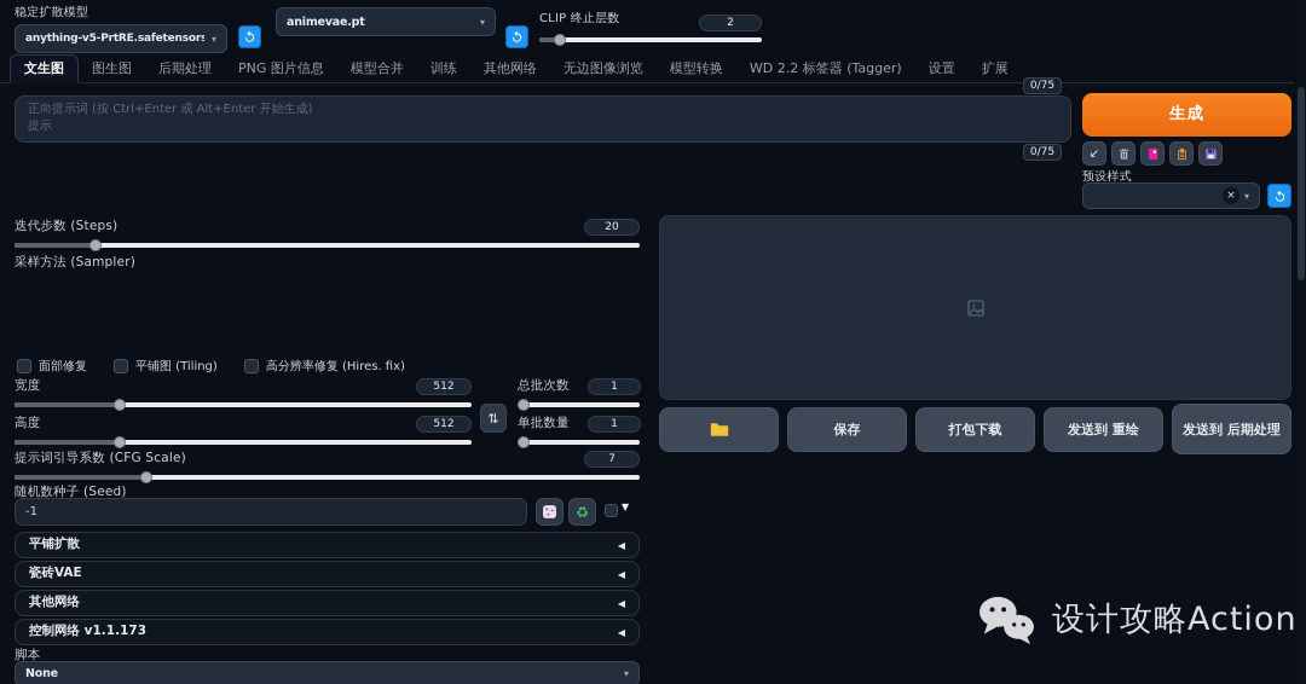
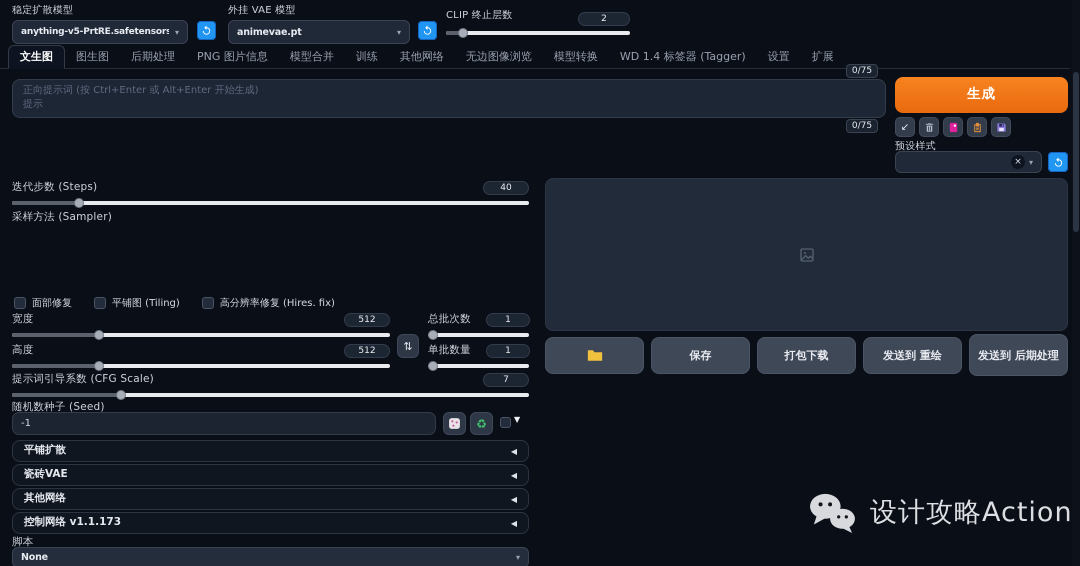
  稳定扩散模型
  anything-v5-PrtRE.safetensors
  ▾
+ 外挂 VAE 模型
  animevae.pt
  ▾
  CLIP 终止层数
  2
  文生图
  图生图
  后期处理
  PNG 图片信息
  模型合并
  训练
  其他网络
  无边图像浏览
  模型转换
- WD 2.2 标签器 (Tagger)
+ WD 1.4 标签器 (Tagger)
  设置
  扩展
  0/75
  正向提示词 (按 Ctrl+Enter 或 Alt+Enter 开始生成)
  提示
  0/75
  生成
  ↙
  预设样式
  ×
  ▾
  保存
  打包下载
  发送到 重绘
  发送到 后期处理
  迭代步数 (Steps)
- 20
+ 40
  采样方法 (Sampler)
  面部修复
  平铺图 (Tiling)
  高分辨率修复 (Hires. fix)
  宽度
  512
  高度
  512
  ⇅
  总批次数
  1
  单批数量
  1
  提示词引导系数 (CFG Scale)
  7
  随机数种子 (Seed)
  -1
  ♻
  ▼
  平铺扩散
  ◀
  瓷砖VAE
  ◀
  其他网络
  ◀
  控制网络 v1.1.173
  ◀
  脚本
  None
  ▾
  设计攻略Action
